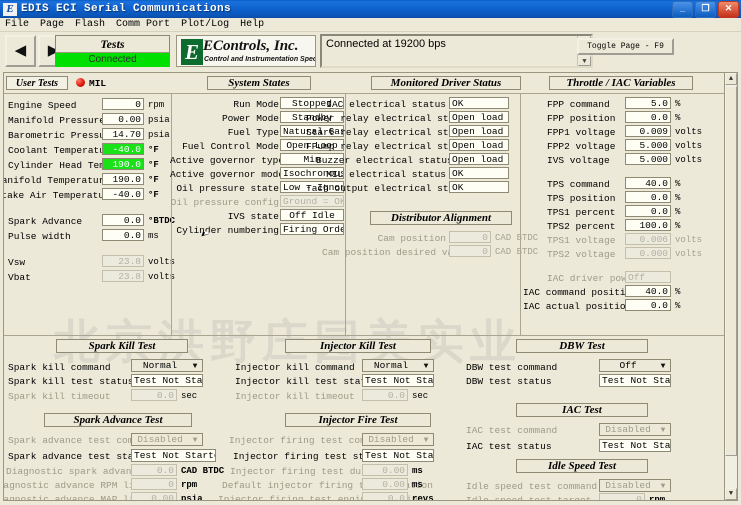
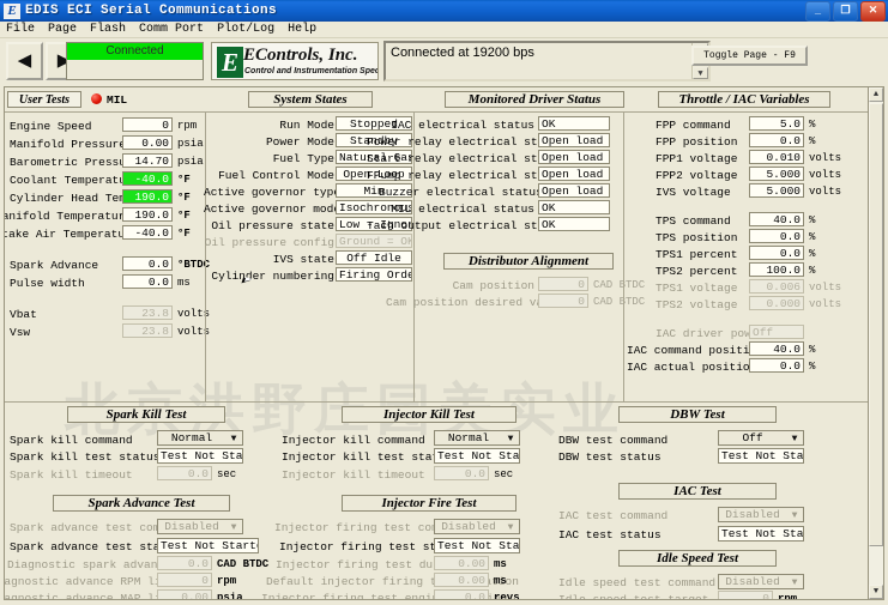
  E
  EDIS ECI Serial Communications
  _
  ❐
  ✕
  File
  Page
  Flash
  Comm Port
  Plot/Log
  Help
  ◀
  ▶
- Tests
  Connected
  E
  EControls, Inc.
  Connected at 19200 bps
  ▼
  Toggle Page - F9
  User Tests
  MIL
  Engine Speed
  0
  rpm
  Manifold Pressur
  0.00
  psia
  Barometric Press
  14.70
  psia
  Coolant Temperat
  -40.0
  °F
  Cylinder Head Te
  190.0
  °F
  anifold Temperatu
  190.0
  °F
  take Air Temperat
  -40.0
  °F
  Spark Advance
  0.0
  °BTDC
  Pulse width
  0.0
  ms
- Vsw
+ Vbat
  23.8
  volts
- Vbat
+ Vsw
  23.8
  volts
  System States
  Run Mode
  Stopped
  Power Mode
  Standby
  Fuel Type
  Natural Gas
  Fuel Control Mode
  Open Loop
  Active governor typ
  Min
  Active governor mod
  Isochronous
  Oil pressure state
  Low - Ignor
  Oil pressure config
  Ground = OK
  IVS state
  Off Idle
  Cylinder numbering
  Firing Orde
  Monitored Driver Status
  IAC electrical status
  OK
  Power relay electrical st
  Open load
  Start relay electrical st
  Open load
  FPump relay electrical st
  Open load
  Buzzer electrical statu
  Open load
  MIL electrical status
  OK
  Tach output electrical st
  OK
  Distributor Alignment
  Cam position
  0
  CADTDC
  Cam position desired v
  0
  CADTDC
  Throttle / IAC Variables
  FPP command
  5.0
  %
  FPP position
  0.0
  %
  FPP1 voltage
- 0.009
+ 0.010
  volts
  FPP2 voltage
  5.000
  volts
  IVS voltage
  5.000
  volts
  TPS command
  40.0
  %
  TPS position
  0.0
  %
  TPS1 percent
  0.0
  %
  TPS2 percent
  100.0
  %
  TPS1 voltage
  0.006
  volts
  TPS2 voltage
  0.000
  volts
  IAC driver pow
  Off
  IAC command positi
  40.0
  %
  IAC actual positio
  0.0
  %
  Spark Kill Test
  Spark kill command
  Normal
  ▼
  Spark kill test statu
  Test Not Sta
  Spark kill timeout
  0.0
  sec
  Spark Advance Test
  Spark advance test co
  Disabled
  ▼
  Spark advance test st
  Test Not Start
  Diagnostic spark advan
  0.0
  CAD BTDC
  agnostic advance RPM l
  0
  rpm
  agnostic advance MAP l
  0.00
  psia
  Injector Kill Test
  Injector kill command
  Normal
  ▼
  Injector kill test sta
  Test Not Sta
  Injector kill timeout
  0.0
  sec
  Injector Fire Test
  Injector firing test co
  Disabled
  ▼
  Injector firing test s
  Test Not Sta
  Injector firing test du
  0.00
  ms
  Default injector firingtion
  0.00
  ms
  Injector firing test engiing
  0.0
  revs
  DBW Test
  DBW test command
  Off
  ▼
  DBW test status
  Test Not Sta
  IAC Test
  IAC test command
  Disabled
  ▼
  IAC test status
  Test Not Sta
  Idle Speed Test
  Idle speed test command
  Disabled
  ▼
  0
  ▲
  ▼
